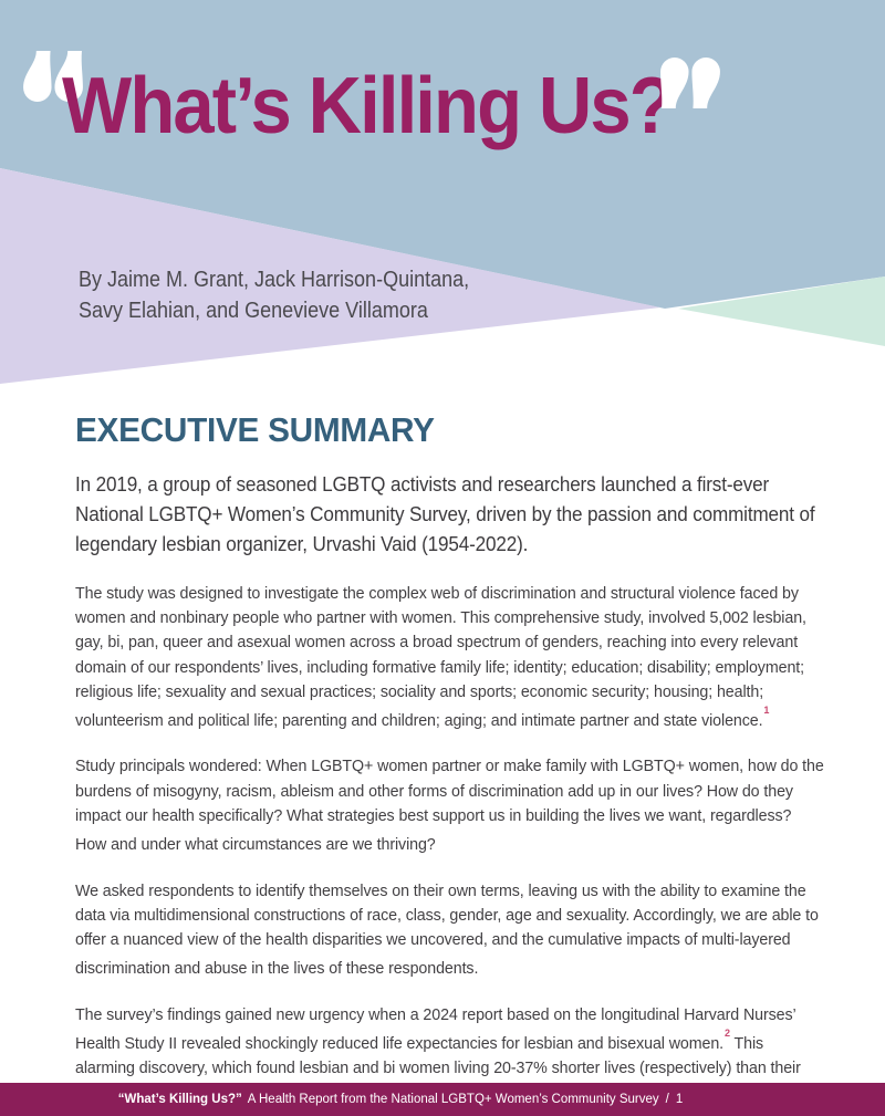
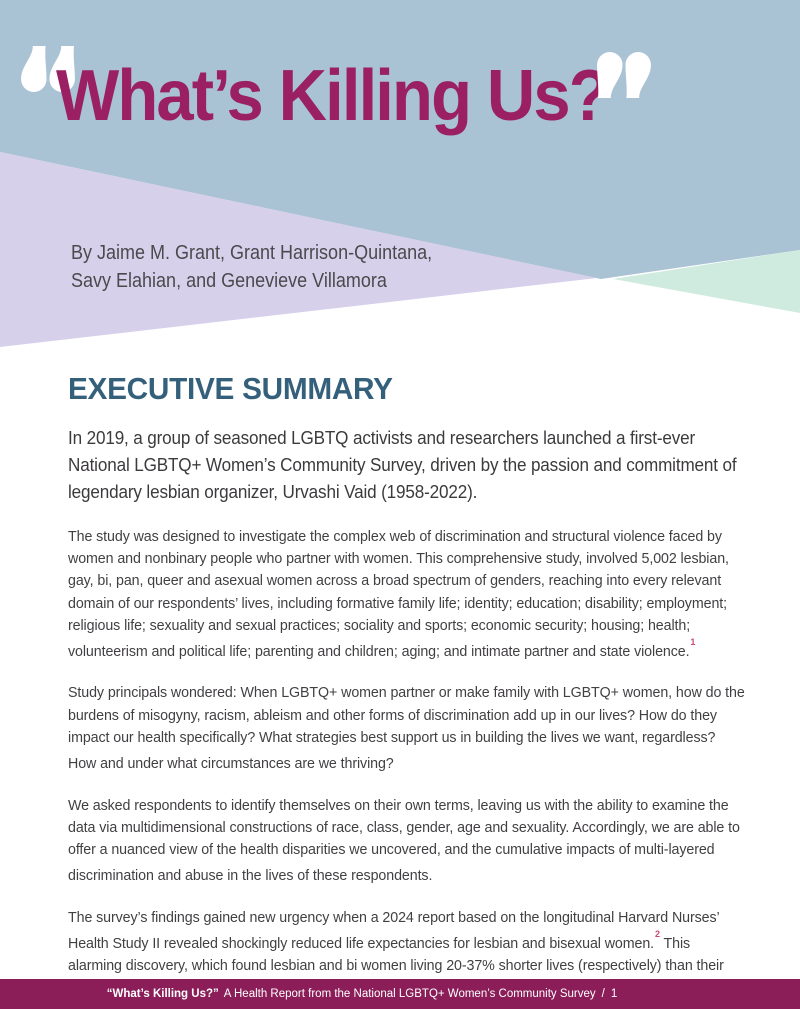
  What’s Killing Us?
- By Jaime M. Grant, Jack Harrison-Quintana,
+ By Jaime M. Grant, Grant Harrison-Quintana,
  Savy Elahian, and Genevieve Villamora
  EXECUTIVE SUMMARY
- In 2019, a group of seasoned LGBTQ activists and researchers launched a first-ever National LGBTQ+ Women’s Community Survey, driven by the passion and commitment of legendary lesbian organizer, Urvashi Vaid (1954-2022).
+ In 2019, a group of seasoned LGBTQ activists and researchers launched a first-ever National LGBTQ+ Women’s Community Survey, driven by the passion and commitment of legendary lesbian organizer, Urvashi Vaid (1958-2022).
  The study was designed to investigate the complex web of discrimination and structural violence faced by women and nonbinary people who partner with women. This comprehensive study, involved 5,002 lesbian, gay, bi, pan, queer and asexual women across a broad spectrum of genders, reaching into every relevant domain of our respondents’ lives, including formative family life; identity; education; disability; employment; religious life; sexuality and sexual practices; sociality and sports; economic security; housing; health; volunteerism and political life; parenting and children; aging; and intimate partner and state violence.1
  Study principals wondered: When LGBTQ+ women partner or make family with LGBTQ+ women, how do the burdens of misogyny, racism, ableism and other forms of discrimination add up in our lives? How do they impact our health specifically? What strategies best support us in building the lives we want, regardless? How and under what circumstances are we thriving?
  We asked respondents to identify themselves on their own terms, leaving us with the ability to examine the data via multidimensional constructions of race, class, gender, age and sexuality. Accordingly, we are able to offer a nuanced view of the health disparities we uncovered, and the cumulative impacts of multi-layered discrimination and abuse in the lives of these respondents.
  “What’s Killing Us?”
  A Health Report from the National LGBTQ+ Women’s Community Survey
  /
  1
